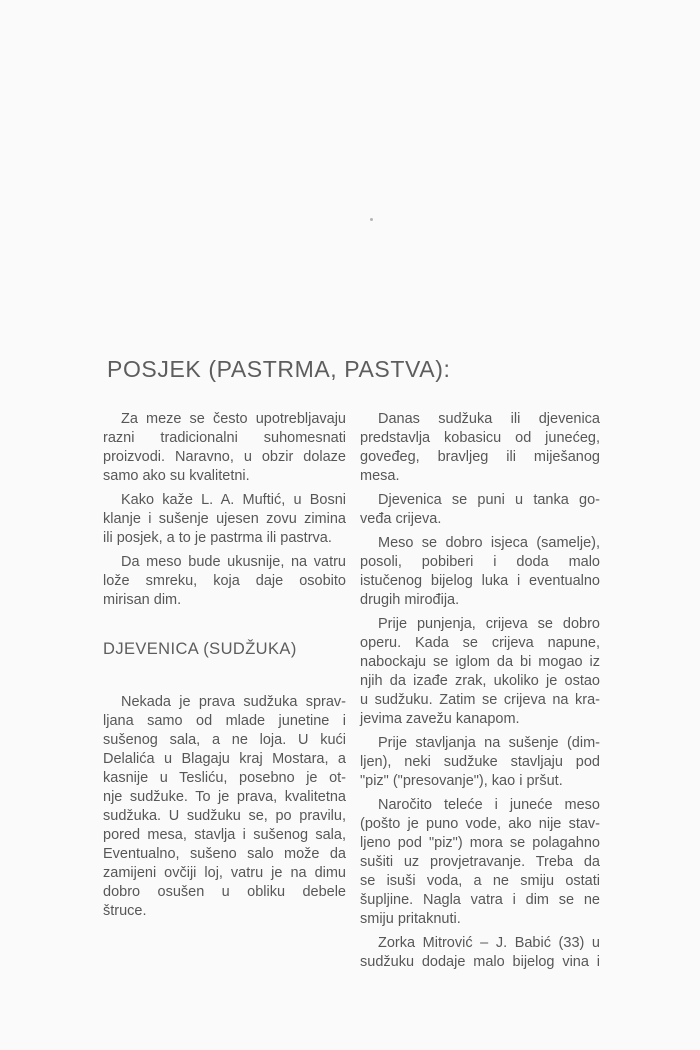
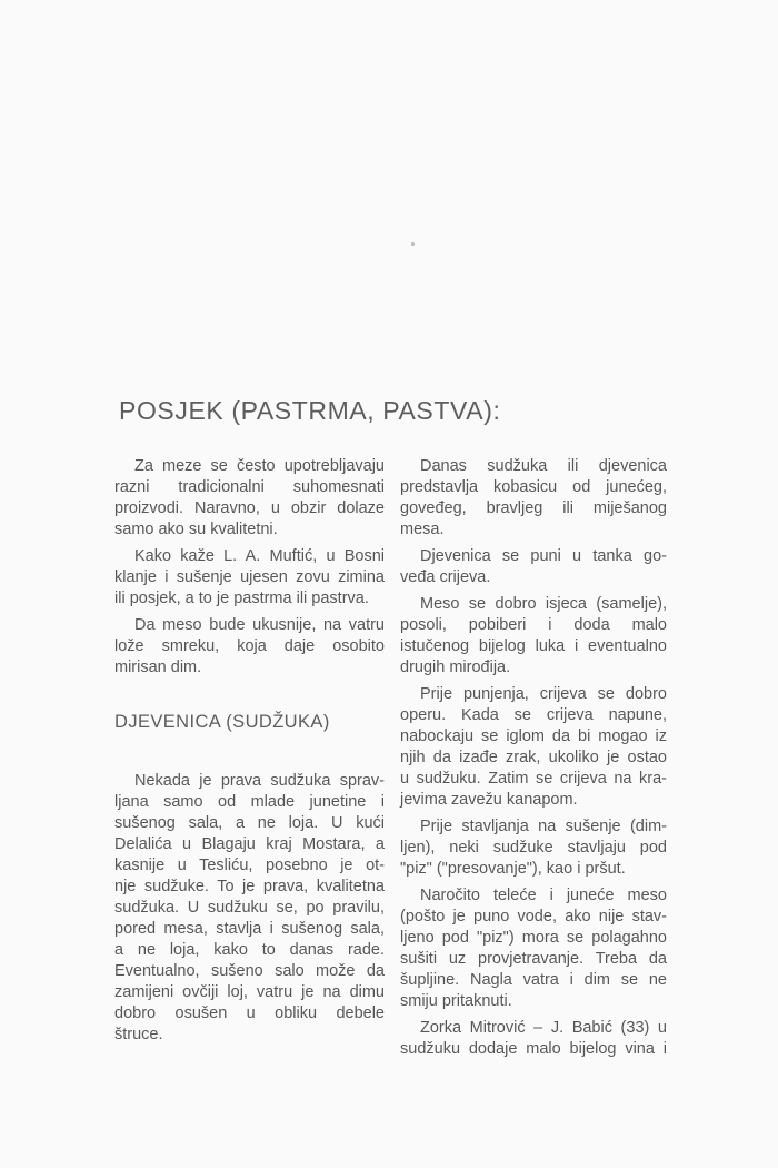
  POSJEK (PASTRMA, PASTVA):
  Za meze se često upotrebljavaju
  razni tradicionalni suhomesnati
  proizvodi. Naravno, u obzir dolaze
  samo ako su kvalitetni.
  Kako kaže L. A. Muftić, u Bosni
  klanje i sušenje ujesen zovu zimina
  ili posjek, a to je pastrma ili pastrva.
  Da meso bude ukusnije, na vatru
  lože smreku, koja daje osobito
  mirisan dim.
  DJEVENICA (SUDŽUKA)
  Nekada je prava sudžuka sprav-
  ljana samo od mlade junetine i
  sušenog sala, a ne loja. U kući
  Delalića u Blagaju kraj Mostara, a
  kasnije u Tesliću, posebno je ot-
  nje sudžuke. To je prava, kvalitetna
  sudžuka. U sudžuku se, po pravilu,
  pored mesa, stavlja i sušenog sala,
+ a ne loja, kako to danas rade.
  Eventualno, sušeno salo može da
  zamijeni ovčiji loj, vatru je na dimu
  dobro osušen u obliku debele
  štruce.
  Danas sudžuka ili djevenica
  predstavlja kobasicu od junećeg,
  goveđeg, bravljeg ili miješanog
  mesa.
  Djevenica se puni u tanka go-
  veđa crijeva.
  Meso se dobro isjeca (samelje),
  posoli, pobiberi i doda malo
  istučenog bijelog luka i eventualno
  drugih mirođija.
  Prije punjenja, crijeva se dobro
  operu. Kada se crijeva napune,
  nabockaju se iglom da bi mogao iz
  njih da izađe zrak, ukoliko je ostao
  u sudžuku. Zatim se crijeva na kra-
  jevima zavežu kanapom.
  Prije stavljanja na sušenje (dim-
  ljen), neki sudžuke stavljaju pod
  "piz" ("presovanje"), kao i pršut.
  Naročito teleće i juneće meso
  (pošto je puno vode, ako nije stav-
  ljeno pod "piz") mora se polagahno
  sušiti uz provjetravanje. Treba da
- se isuši voda, a ne smiju ostati
  šupljine. Nagla vatra i dim se ne
  smiju pritaknuti.
  Zorka Mitrović – J. Babić (33) u
  sudžuku dodaje malo bijelog vina i
